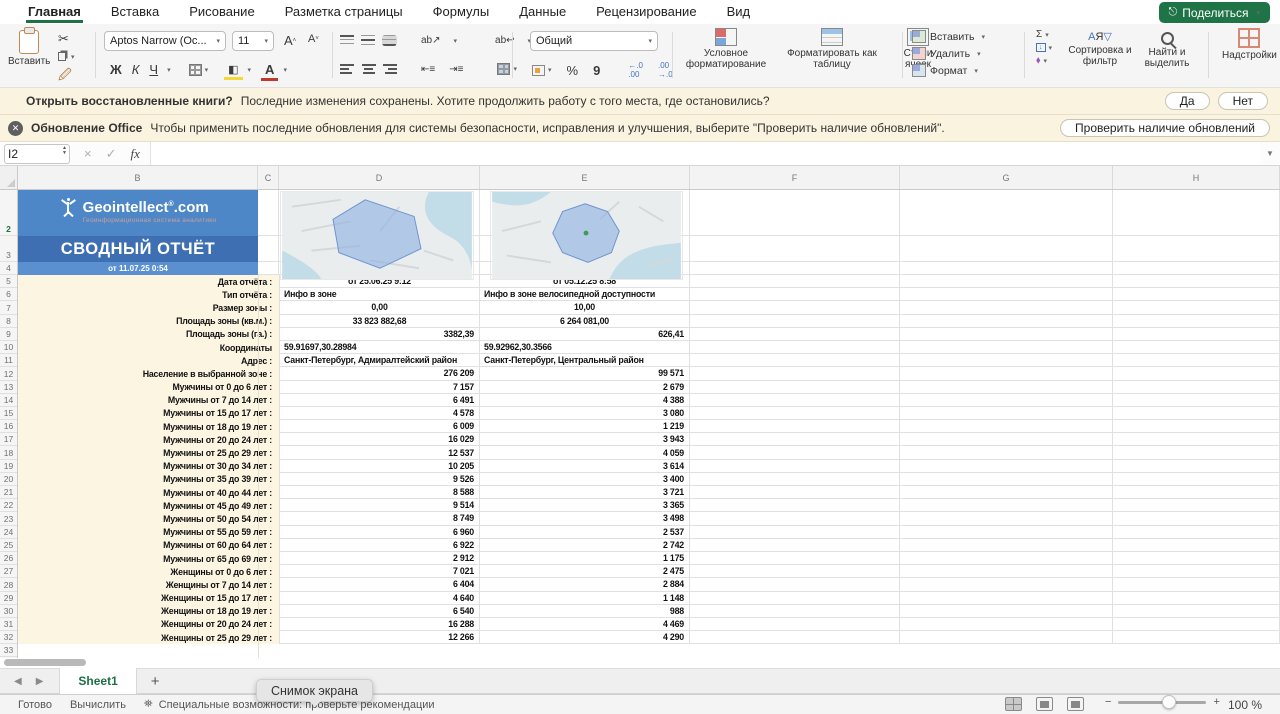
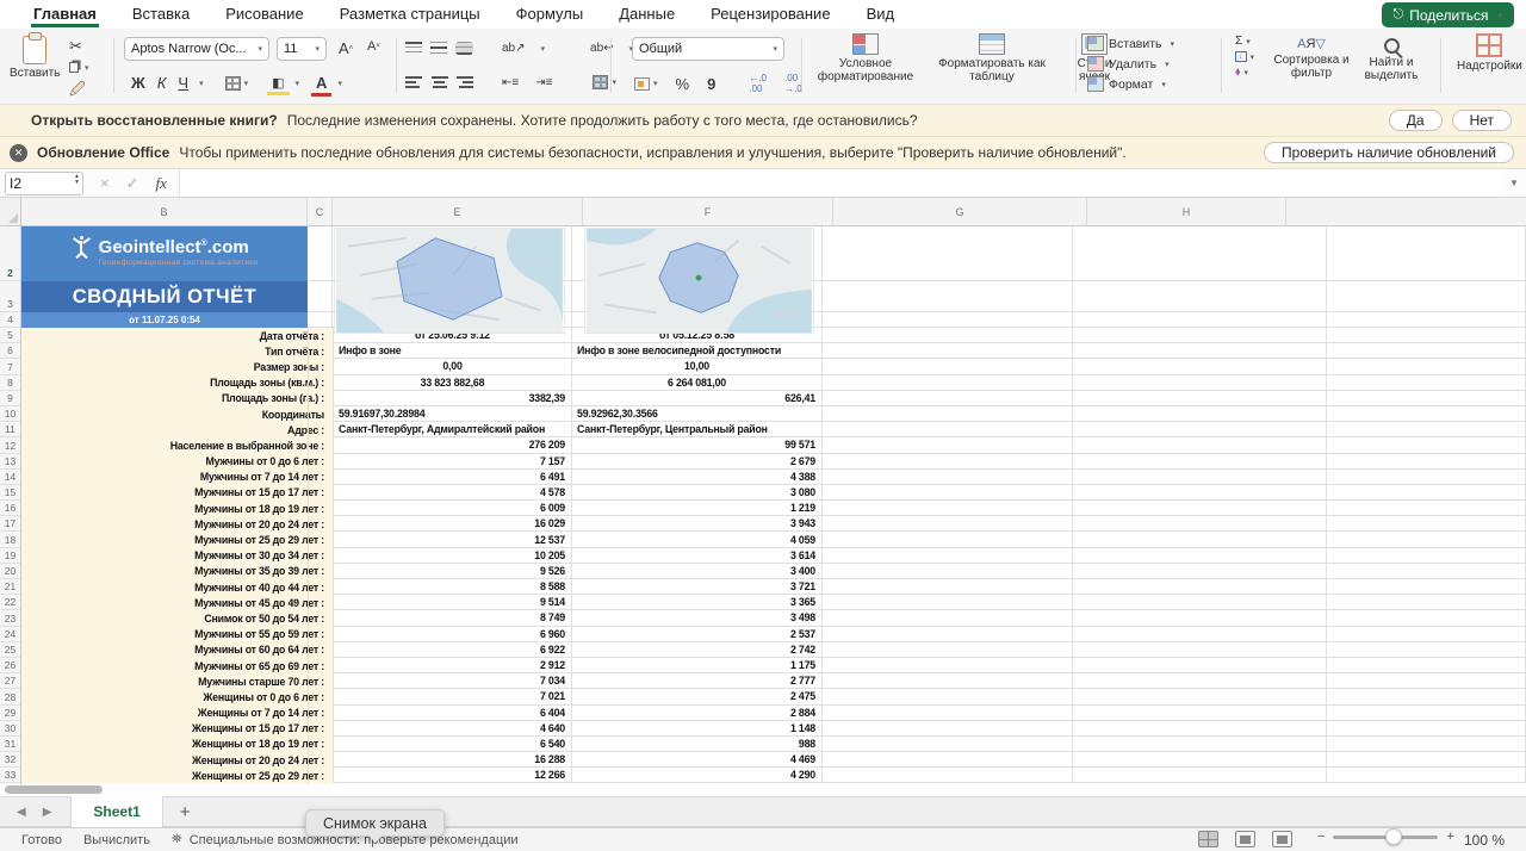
  Главная
  Вставка
  Рисование
  Разметка страницы
  Формулы
  Данные
  Рецензирование
  Вид
  ⎋
  Поделиться
  Вставить
  ✂
  🖉
  Aptos Narrow (Oc...
  11
  A
  A
  Ж
  К
  Ч
  ◧
  А
  ab↗
  ab↩
  ⇤≡
  ⇥≡
  Общий
  %
  9
  ←.0
  .00
  .00
  →.0
  Условное форматирование
  Форматировать как таблицу
  Вставить
  Удалить
  Формат
  Σ
  ⬧
  АЯ▽
  Сортировка и фильтр
  Найти и выделить
  Надстройки
  Открыть восстановленные книги?
  Последние изменения сохранены. Хотите продолжить работу с того места, где остановились?
  Да
  Нет
  ✕
  Обновление Office
  Чтобы применить последние обновления для системы безопасности, исправления и улучшения, выберите "Проверить наличие обновлений".
  Проверить наличие обновлений
  I2
  ×
  ✓
  fx
  ▼
  B
  C
- D
  E
  F
  G
  H
  2
  3
  4
  5
  6
  7
  8
  9
  10
  11
  12
  13
  14
  15
  16
  17
  18
  19
  20
  21
  22
  23
  24
  25
  26
  27
  28
  29
  30
  31
  32
  33
  Geointellect .com
  СВОДНЫЙ ОТЧЁТ
  от 11.07.25 0:54
  Дата отчёта :
  от 25.06.25 9:12
  от 05.12.25 8:58
  Тип отчёта :
  Инфо в зоне
  Инфо в зоне велосипедной доступности
  Размер зоы :
  0,00
  10,00
  Площадь зоны (кв..) :
  33 823 882,68
  6 264 081,00
  Площадь зоны (га.) :
  3382,39
  626,41
  Координты
  59.91697,30.28984
  59.92962,30.3566
  Адрес :
  Санкт-Петербург, Адмиралтейский район
  Санкт-Петербург, Центральный район
  Население в выбранной зоне :
  276 209
  99 571
  Мужчины от 0 до 6 лет :
  7 157
  2 679
  Мужчины от 7 до 14 лет :
  6 491
  4 388
  Мужчины от 15 до 17 лет :
  4 578
  3 080
  Мужчины от 18 до 19 лет :
  6 009
  1 219
  Мужчины от 20 до 24 лет :
  16 029
  3 943
  Мужчины от 25 до 29 лет :
  12 537
  4 059
  Мужчины от 30 до 34 лет :
  10 205
  3 614
  Мужчины от 35 до 39 лет :
  9 526
  3 400
  Мужчины от 40 до 44 лет :
  8 588
  3 721
  Мужчины от 45 до 49 лет :
  9 514
  3 365
- Мужчины от 50 до 54 лет :
+ Снимок от 50 до 54 лет :
  8 749
  3 498
  Мужчины от 55 до 59 лет :
  6 960
  2 537
  Мужчины от 60 до 64 лет :
  6 922
  2 742
  Мужчины от 65 до 69 лет :
  2 912
  1 175
+ Мужчины старше 70 лет :
+ 7 034
+ 2 777
  Женщины от 0 до 6 лет :
  7 021
  2 475
  Женщины от 7 до 14 лет :
  6 404
  2 884
  Женщины от 15 до 17 лет :
  4 640
  1 148
  Женщины от 18 до 19 лет :
  6 540
  988
  Женщины от 20 до 24 лет :
  16 288
  4 469
  Женщины от 25 до 29 лет :
  12 266
  4 290
  ◀
  ▶
  Sheet1
  +
  Готово
  Вычислить
  ⛯
  Специальные возможности:верьте рекомендации
  −
  +
  100 %
  Снимок экрана
